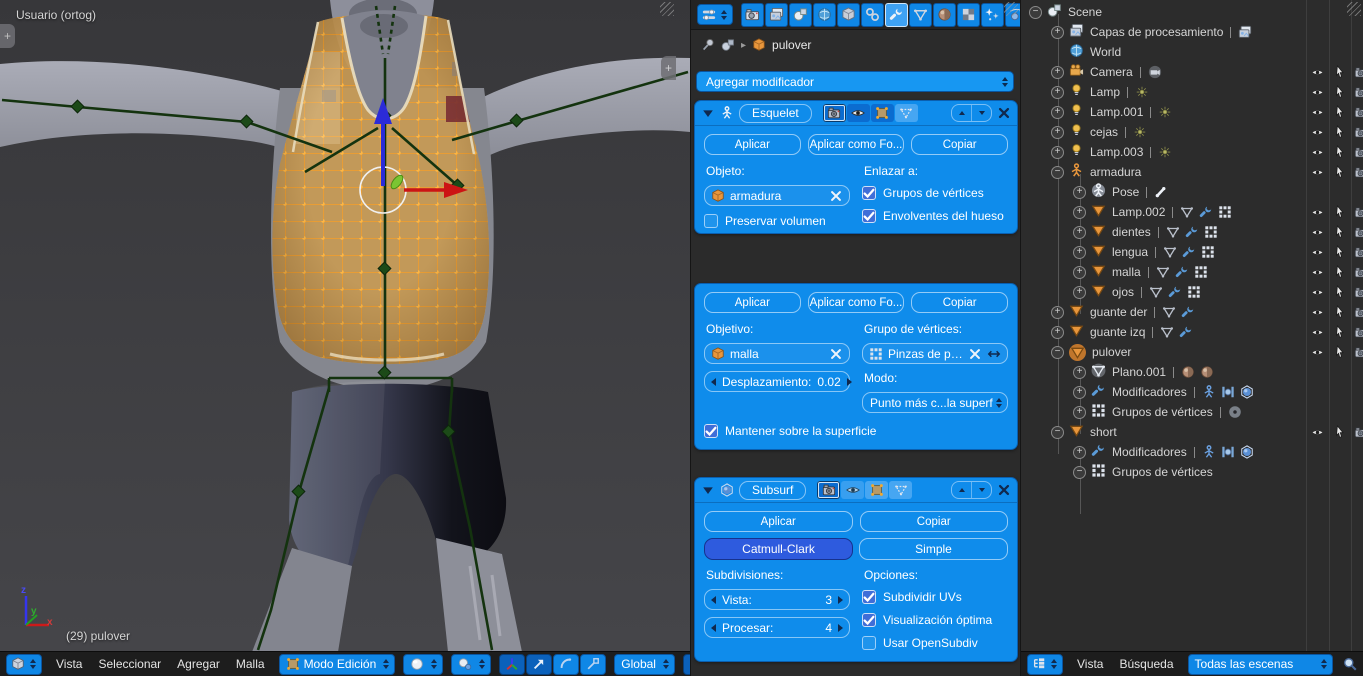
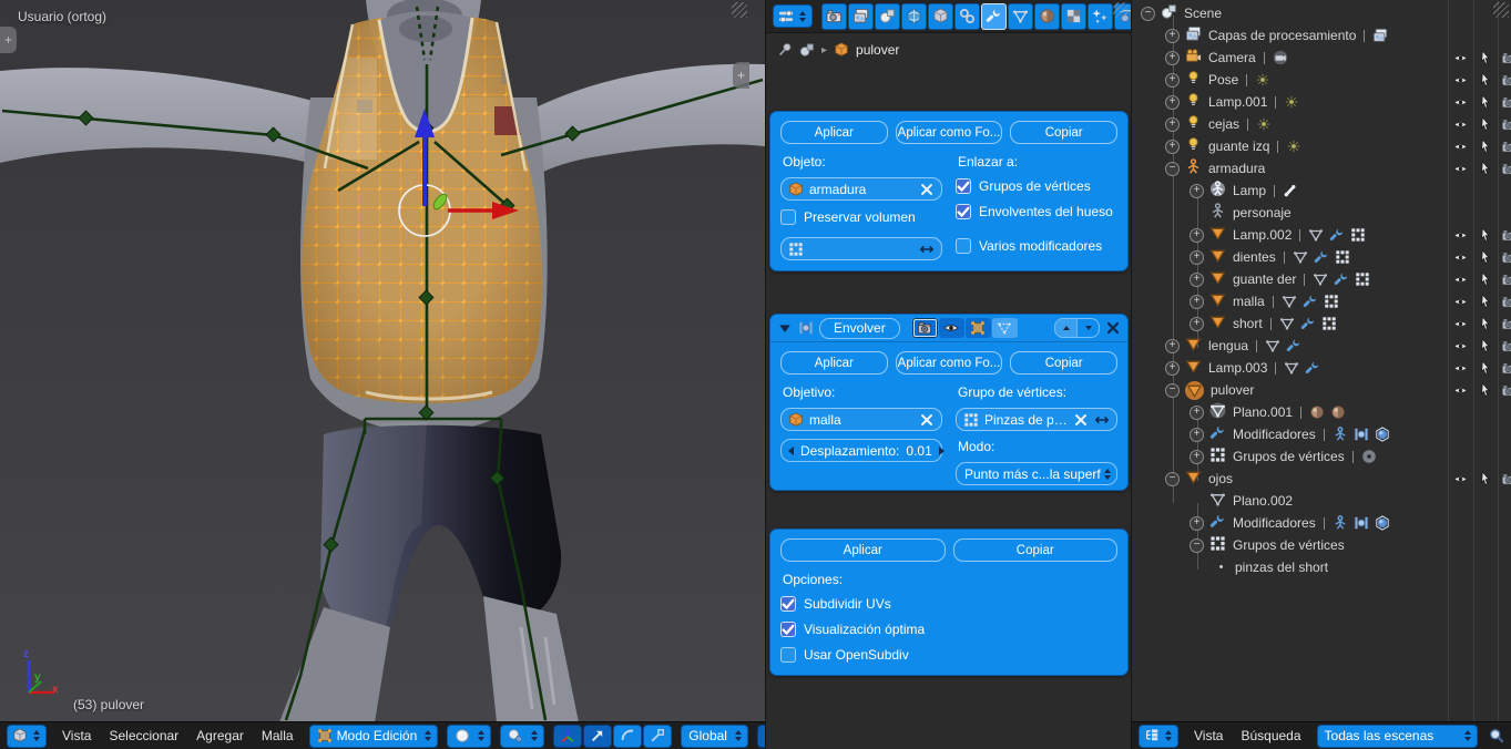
  Usuario (ortog)
- (29) pulover
+ (53) pulover
  z
  y
  x
  +
  +
  Vista
  Seleccionar
  Agregar
  Malla
  Modo Edición
  Global
  ▸
  pulover
- Agregar modificador
- Esquelet
  Aplicar
  Aplicar como Fo...
  Copiar
  Objeto:
  armadura
  Preservar volumen
  Enlazar a:
  Grupos de vértices
  Envolventes del hueso
+ Varios modificadores
+ Envolver
  Aplicar
  Aplicar como Fo...
  Copiar
  Objetivo:
  malla
  Desplazamiento:
- 0.02
+ 0.01
  Grupo de vértices:
  Pinzas de pul
  Modo:
  Punto más c...la superf
- Mantener sobre la superficie
- Subsurf
  Aplicar
  Copiar
- Catmull-Clark
- Simple
- Subdivisiones:
- Vista:
- 3
- Procesar:
- 4
  Opciones:
  Subdividir UVs
  Visualización óptima
  Usar OpenSubdiv
  −
  Scene
  +
  Capas de procesamiento
- World
  +
  Camera
  +
- Lamp
+ Pose
  +
  Lamp.001
  +
  cejas
  +
- Lamp.003
+ guante izq
  −
  armadura
  +
- Pose
+ Lamp
+ personaje
  +
  Lamp.002
  +
  dientes
  +
- lengua
+ guante der
  +
  malla
  +
- ojos
+ short
  +
- guante der
+ lengua
  +
- guante izq
+ Lamp.003
  −
  pulover
  +
  Plano.001
  +
  Modificadores
  +
  Grupos de vértices
  −
- short
+ ojos
+ Plano.002
  +
  Modificadores
  −
  Grupos de vértices
+ •
+ pinzas del short
  Vista
  Búsqueda
  Todas las escenas
